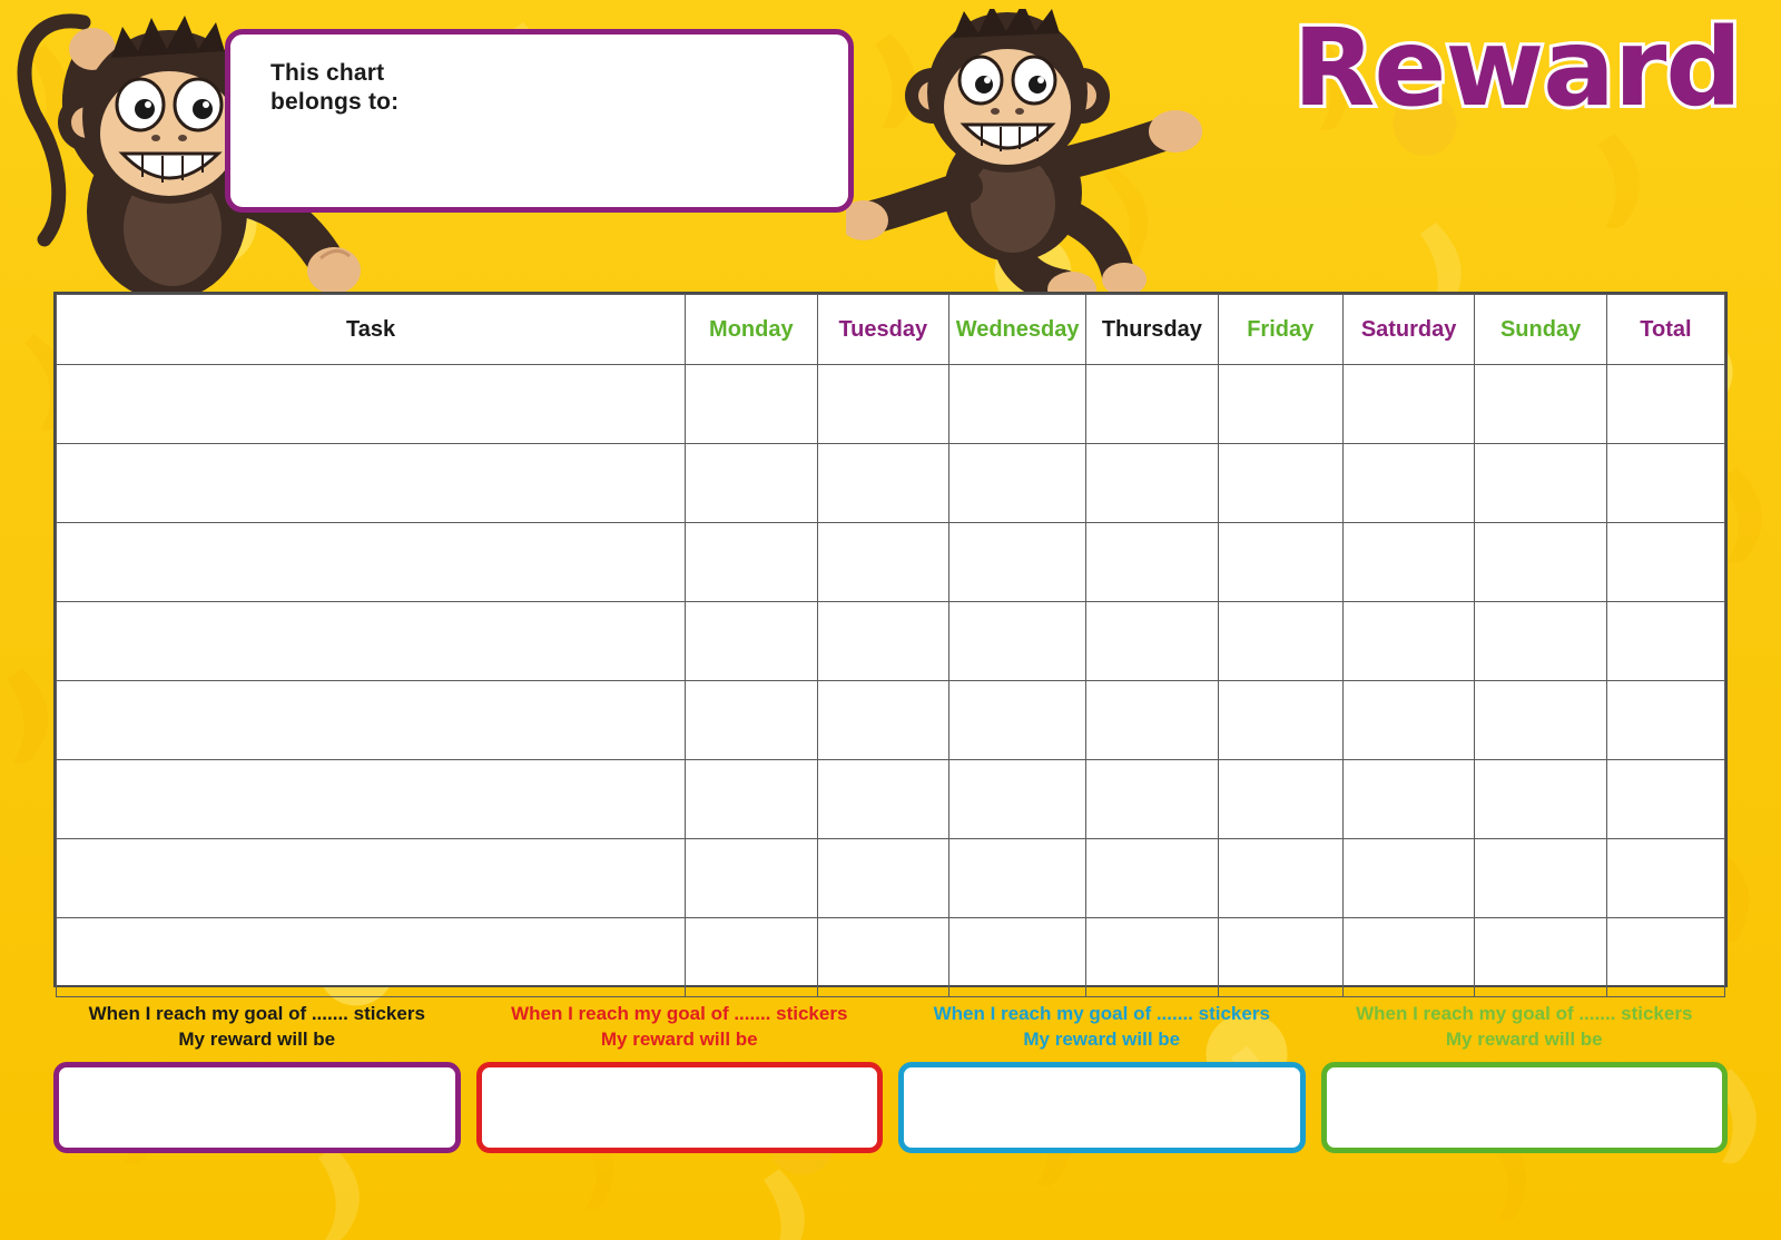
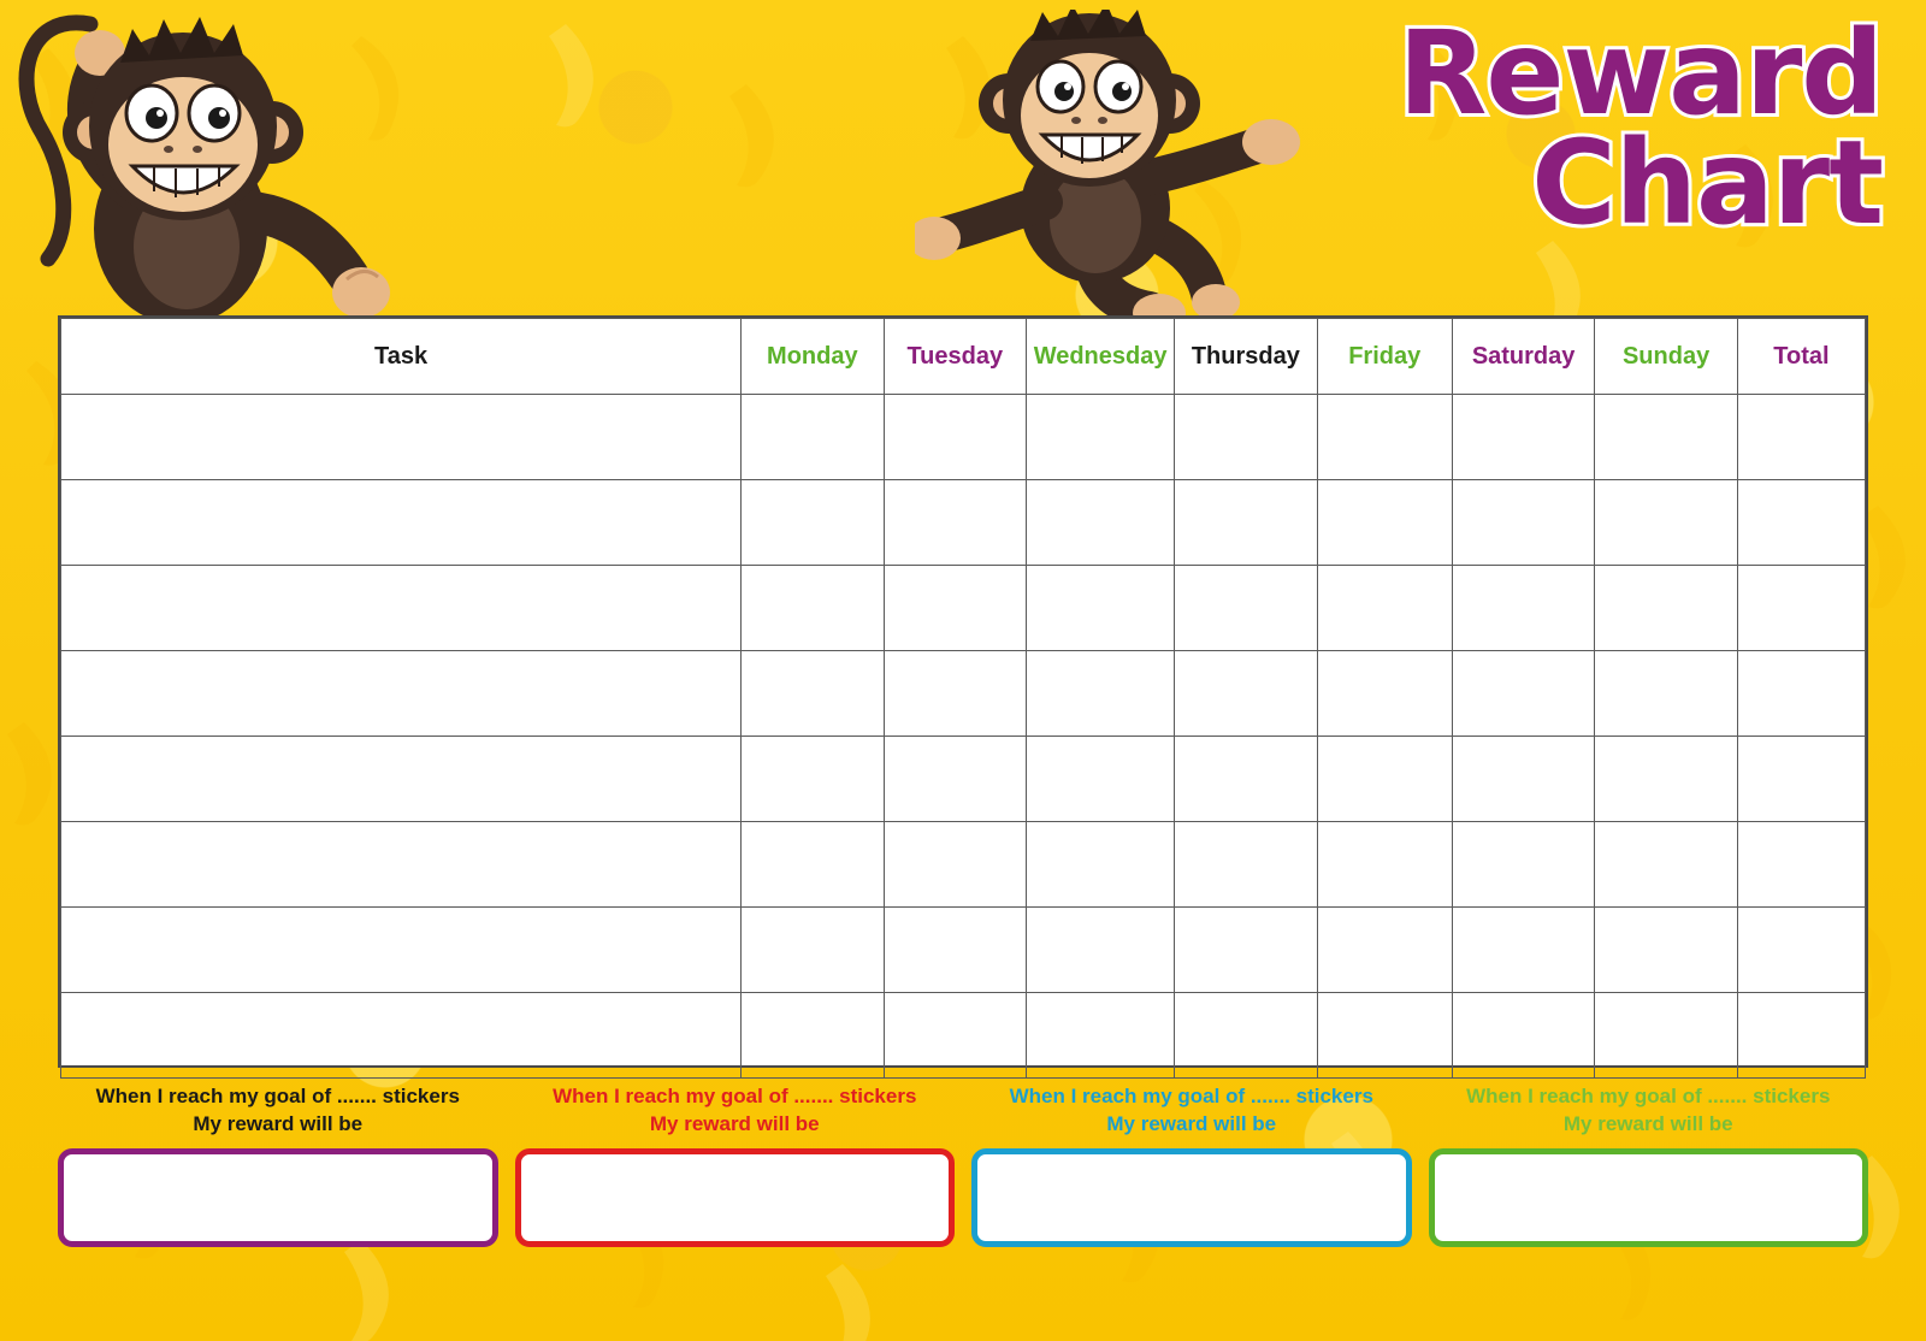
- This chart
- belongs to:
  Reward
+ Chart
  Task	Monday	Tuesday	Wednesday	Thursday	Friday	Saturday	Sunday	Total
  When I reach my goal of ....... stickers
  My reward will be
  When I reach my goal of ....... stickers
  My reward will be
  When I reach my goal of ....... stickers
  My reward will be
  When I reach my goal of ....... stickers
  My reward will be
